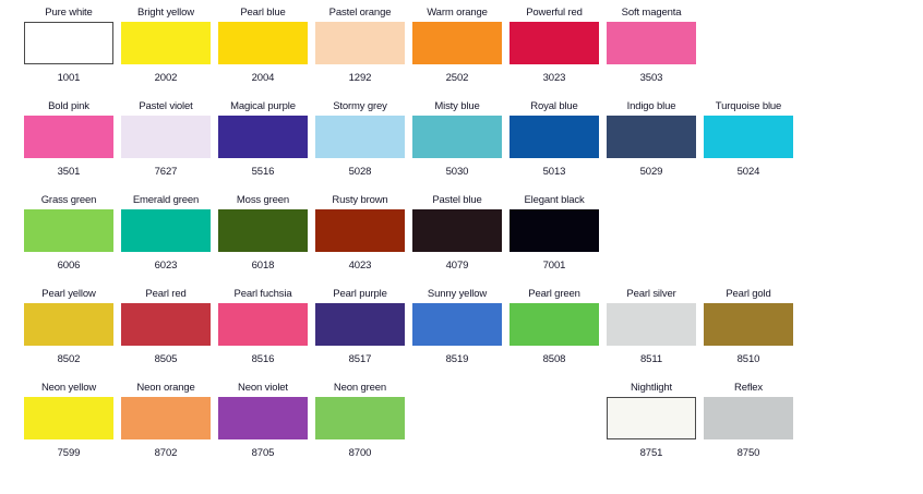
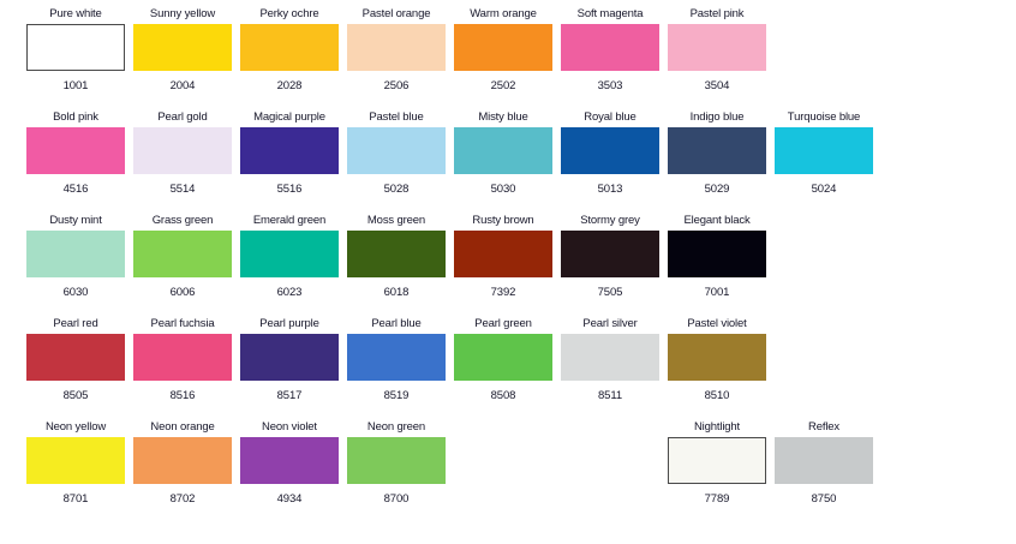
  Pure white
  1001
- Bright yellow
- 2002
- Pearl blue
+ Sunny yellow
  2004
+ Perky ochre
+ 2028
  Pastel orange
- 1292
+ 2506
  Warm orange
  2502
- Powerful red
- 3023
  Soft magenta
  3503
+ Pastel pink
+ 3504
  Bold pink
- 3501
+ 4516
- Pastel violet
+ Pearl gold
- 7627
+ 5514
  Magical purple
  5516
- Stormy grey
+ Pastel blue
  5028
  Misty blue
  5030
  Royal blue
  5013
  Indigo blue
  5029
  Turquoise blue
  5024
+ Dusty mint
+ 6030
  Grass green
  6006
  Emerald green
  6023
  Moss green
  6018
  Rusty brown
- 4023
+ 7392
- Pastel blue
+ Stormy grey
- 4079
+ 7505
  Elegant black
  7001
- Pearl yellow
- 8502
  Pearl red
  8505
  Pearl fuchsia
  8516
  Pearl purple
  8517
- Sunny yellow
+ Pearl blue
  8519
  Pearl green
  8508
  Pearl silver
  8511
- Pearl gold
+ Pastel violet
  8510
  Neon yellow
- 7599
+ 8701
  Neon orange
  8702
  Neon violet
- 8705
+ 4934
  Neon green
  8700
  Nightlight
- 8751
+ 7789
  Reflex
  8750
